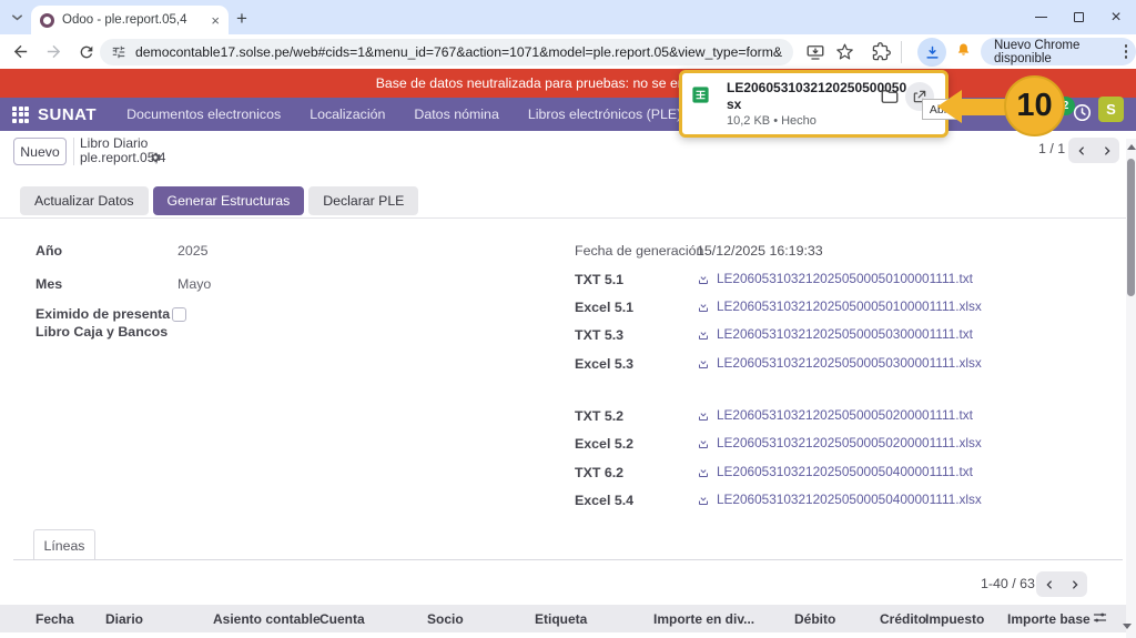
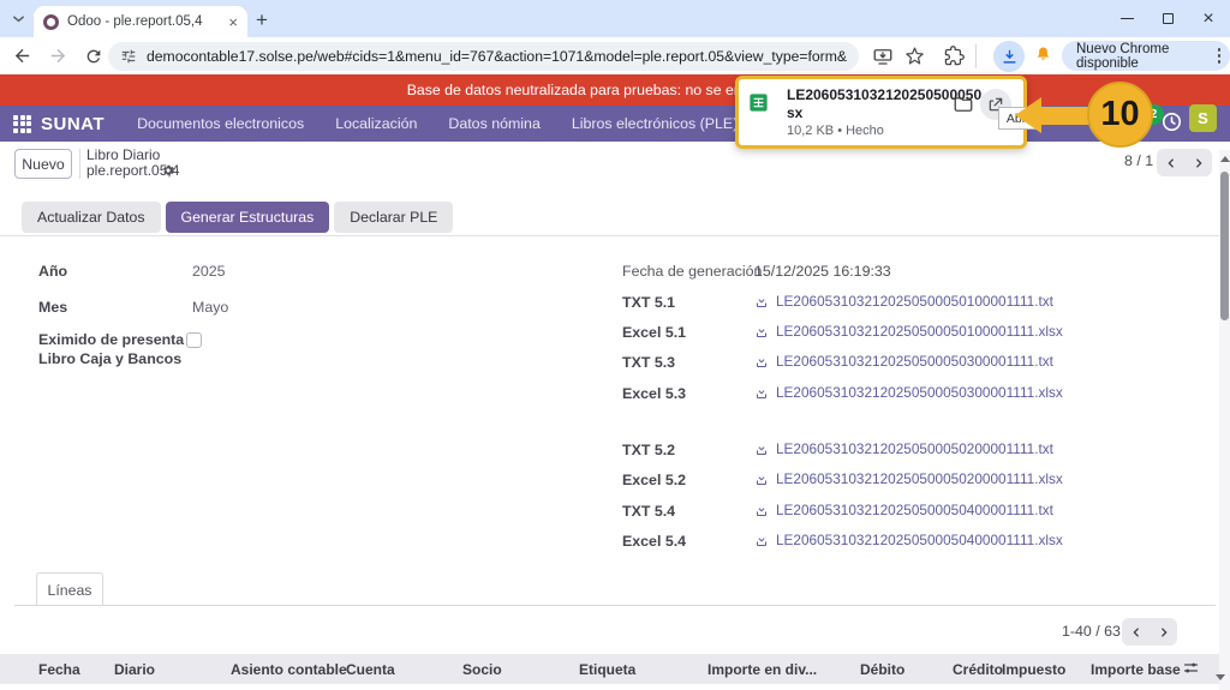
  Odoo - ple.report.05,4
  ×
  +
  ×
  democontable17.solse.pe/web#cids=1&menu_id=767&action=1071&model=ple.report.05&view_type=form&
  Nuevo Chrome disponible
  Base de datos neutralizada para pruebas: no se e
  SUNAT
  Documentos electronicos
  Localización
  Datos nómina
  Libros electrónicos (PLE
  2
  S
  Nuevo
  Libro Diario
  ple.report.05,4
- 1 / 1
+ 8 / 1
  Actualizar Datos
  Generar Estructuras
  Declarar PLE
  Año
  2025
  Mes
  Mayo
  Eximido de presenta
  Libro Caja y Bancos
  Fecha de generación
  15/12/2025 16:19:33
  TXT 5.1
  LE2060531032120250500050100001111.txt
  Excel 5.1
  LE2060531032120250500050100001111.xlsx
  TXT 5.3
  LE2060531032120250500050300001111.txt
  Excel 5.3
  LE2060531032120250500050300001111.xlsx
  TXT 5.2
  LE2060531032120250500050200001111.txt
  Excel 5.2
  LE2060531032120250500050200001111.xlsx
- TXT 6.2
+ TXT 5.4
  LE2060531032120250500050400001111.txt
  Excel 5.4
  LE2060531032120250500050400001111.xlsx
  Líneas
  1-40 / 63
  Fecha
  Diario
  Asiento contable
  Cuenta
  Socio
  Etiqueta
  Importe en div...
  Débito
  Crédito
  Impuesto
  Importe base
  LE2060531032120250500050
  sx
  10,2 KB • Hecho
  Abrir
  10
